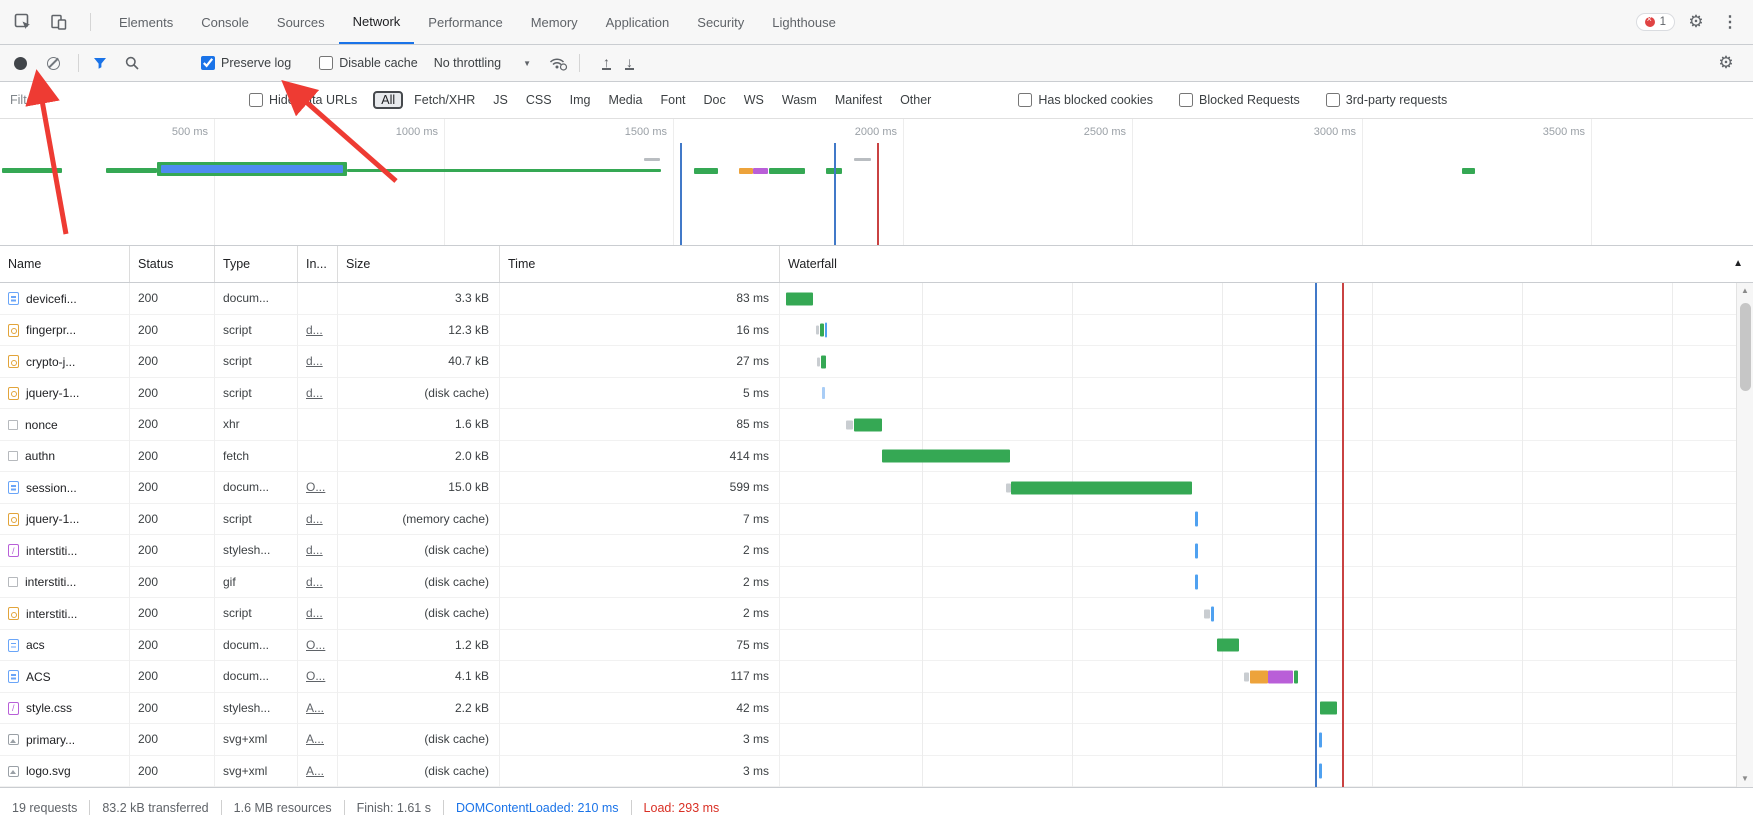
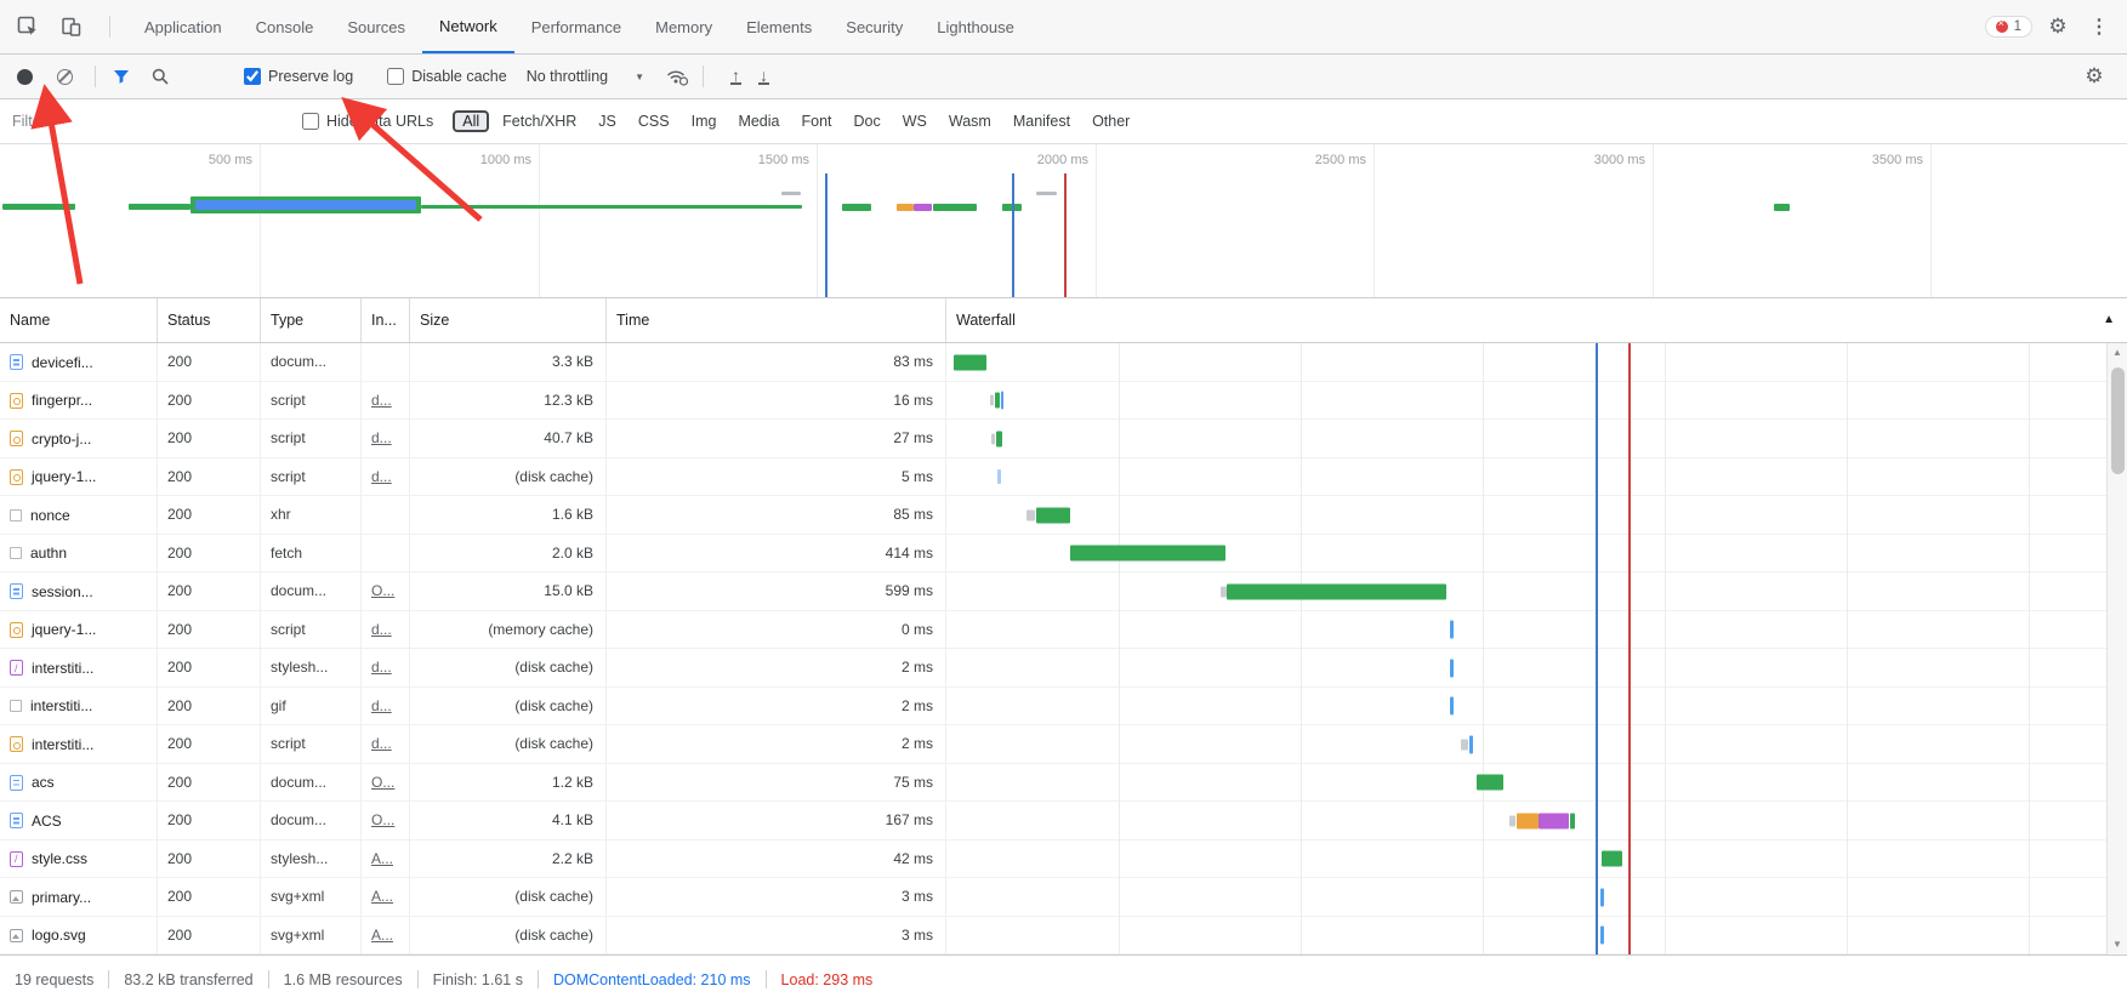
- Elements
+ Application
  Console
  Sources
  Network
  Performance
  Memory
- Application
+ Elements
  Security
  Lighthouse
  1
  ⚙
  ⋮
  Preserve log
  Disable cache
  No throttling
  ▼
  ↑
  ↓
  ⚙
  Filter
  Hideata URLs
  All
  Fetch/XHR
  JS
  CSS
  Img
  Media
  Font
  Doc
  WS
  Wasm
  Manifest
  Other
- Has blocked cookies
- Blocked Requests
- 3rd-party requests
  500 ms
  1000 ms
  1500 ms
  2000 ms
  2500 ms
  3000 ms
  3500 ms
  Name
  Status
  Type
  In...
  Size
  Time
  Waterfall
  ▲
  devicefi...
  200
  docum...
  3.3 kB
  83 ms
  fingerpr...
  200
  script
  d...
  12.3 kB
  16 ms
  crypto-j...
  200
  script
  d...
  40.7 kB
  27 ms
  jquery-1...
  200
  script
  d...
  (disk cache)
  5 ms
  nonce
  200
  xhr
  1.6 kB
  85 ms
  authn
  200
  fetch
  2.0 kB
  414 ms
  session...
  200
  docum...
  O...
  15.0 kB
  599 ms
  jquery-1...
  200
  script
  d...
  (memory cache)
- 7 ms
+ 0 ms
  interstiti...
  200
  stylesh...
  d...
  (disk cache)
  2 ms
  interstiti...
  200
  gif
  d...
  (disk cache)
  2 ms
  interstiti...
  200
  script
  d...
  (disk cache)
  2 ms
  acs
  200
  docum...
  O...
  1.2 kB
  75 ms
  ACS
  200
  docum...
  O...
  4.1 kB
- 117 ms
+ 167 ms
  style.css
  200
  stylesh...
  A...
  2.2 kB
  42 ms
  primary...
  200
  svg+xml
  A...
  (disk cache)
  3 ms
  logo.svg
  200
  svg+xml
  A...
  (disk cache)
  3 ms
  ▲
  ▼
  19 requests
  83.2 kB transferred
  1.6 MB resources
  Finish: 1.61 s
  DOMContentLoaded: 210 ms
  Load: 293 ms
